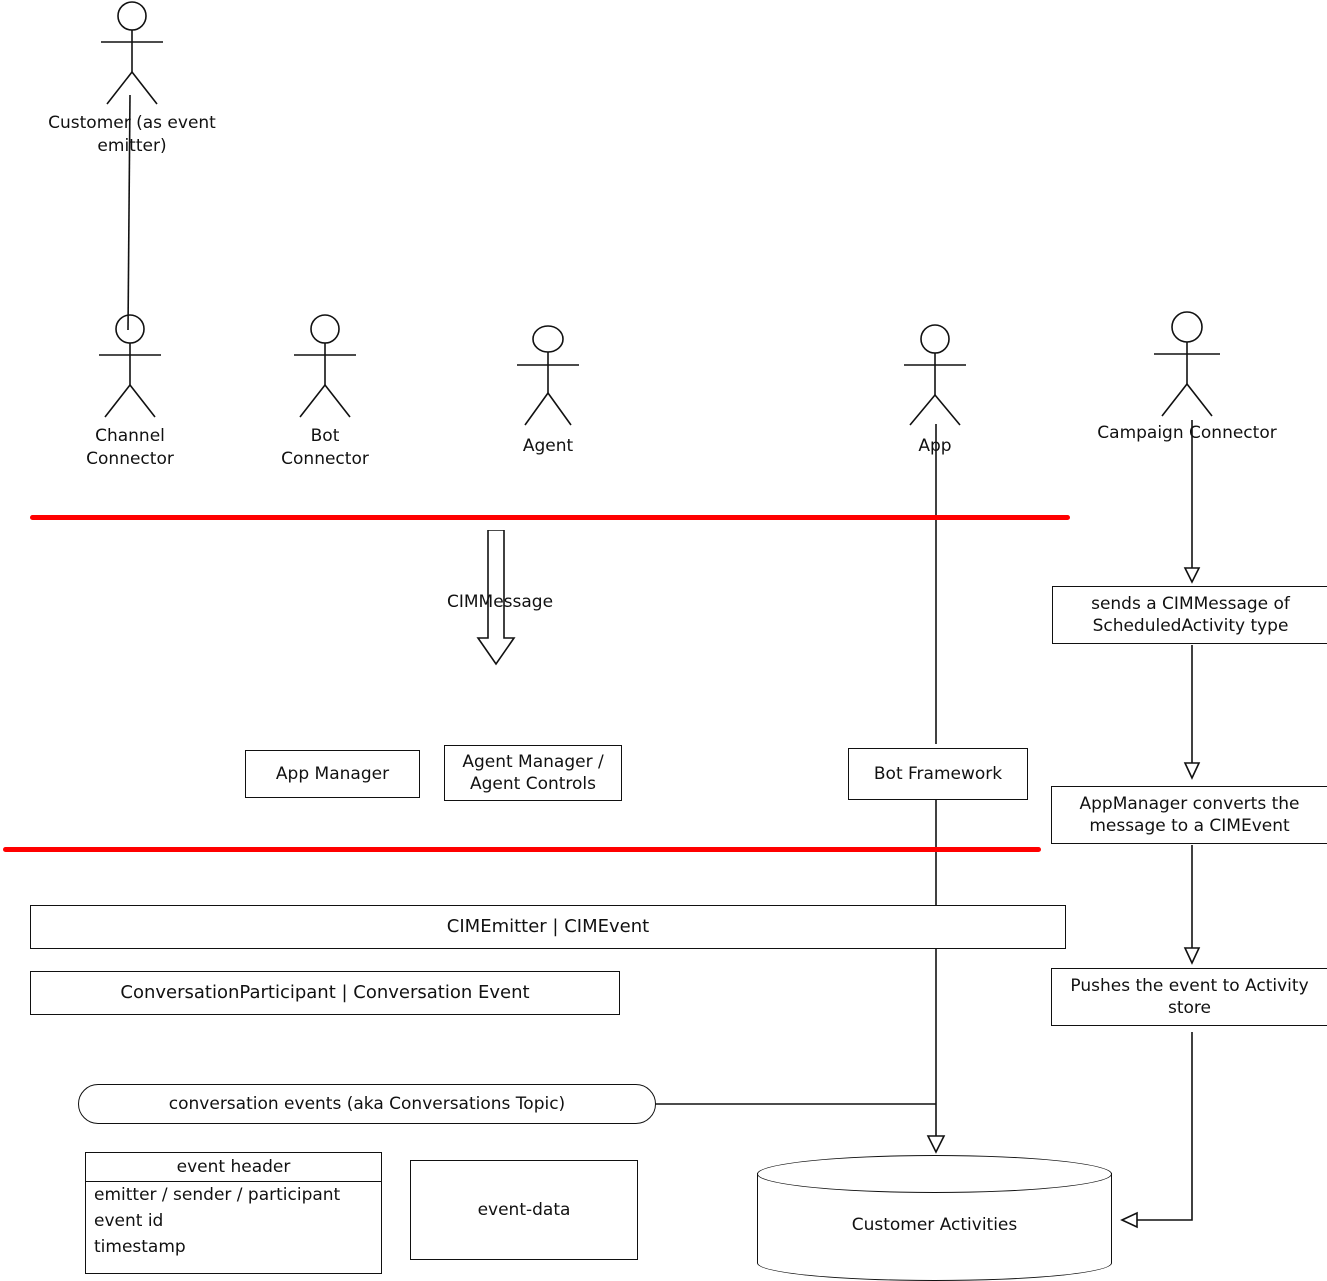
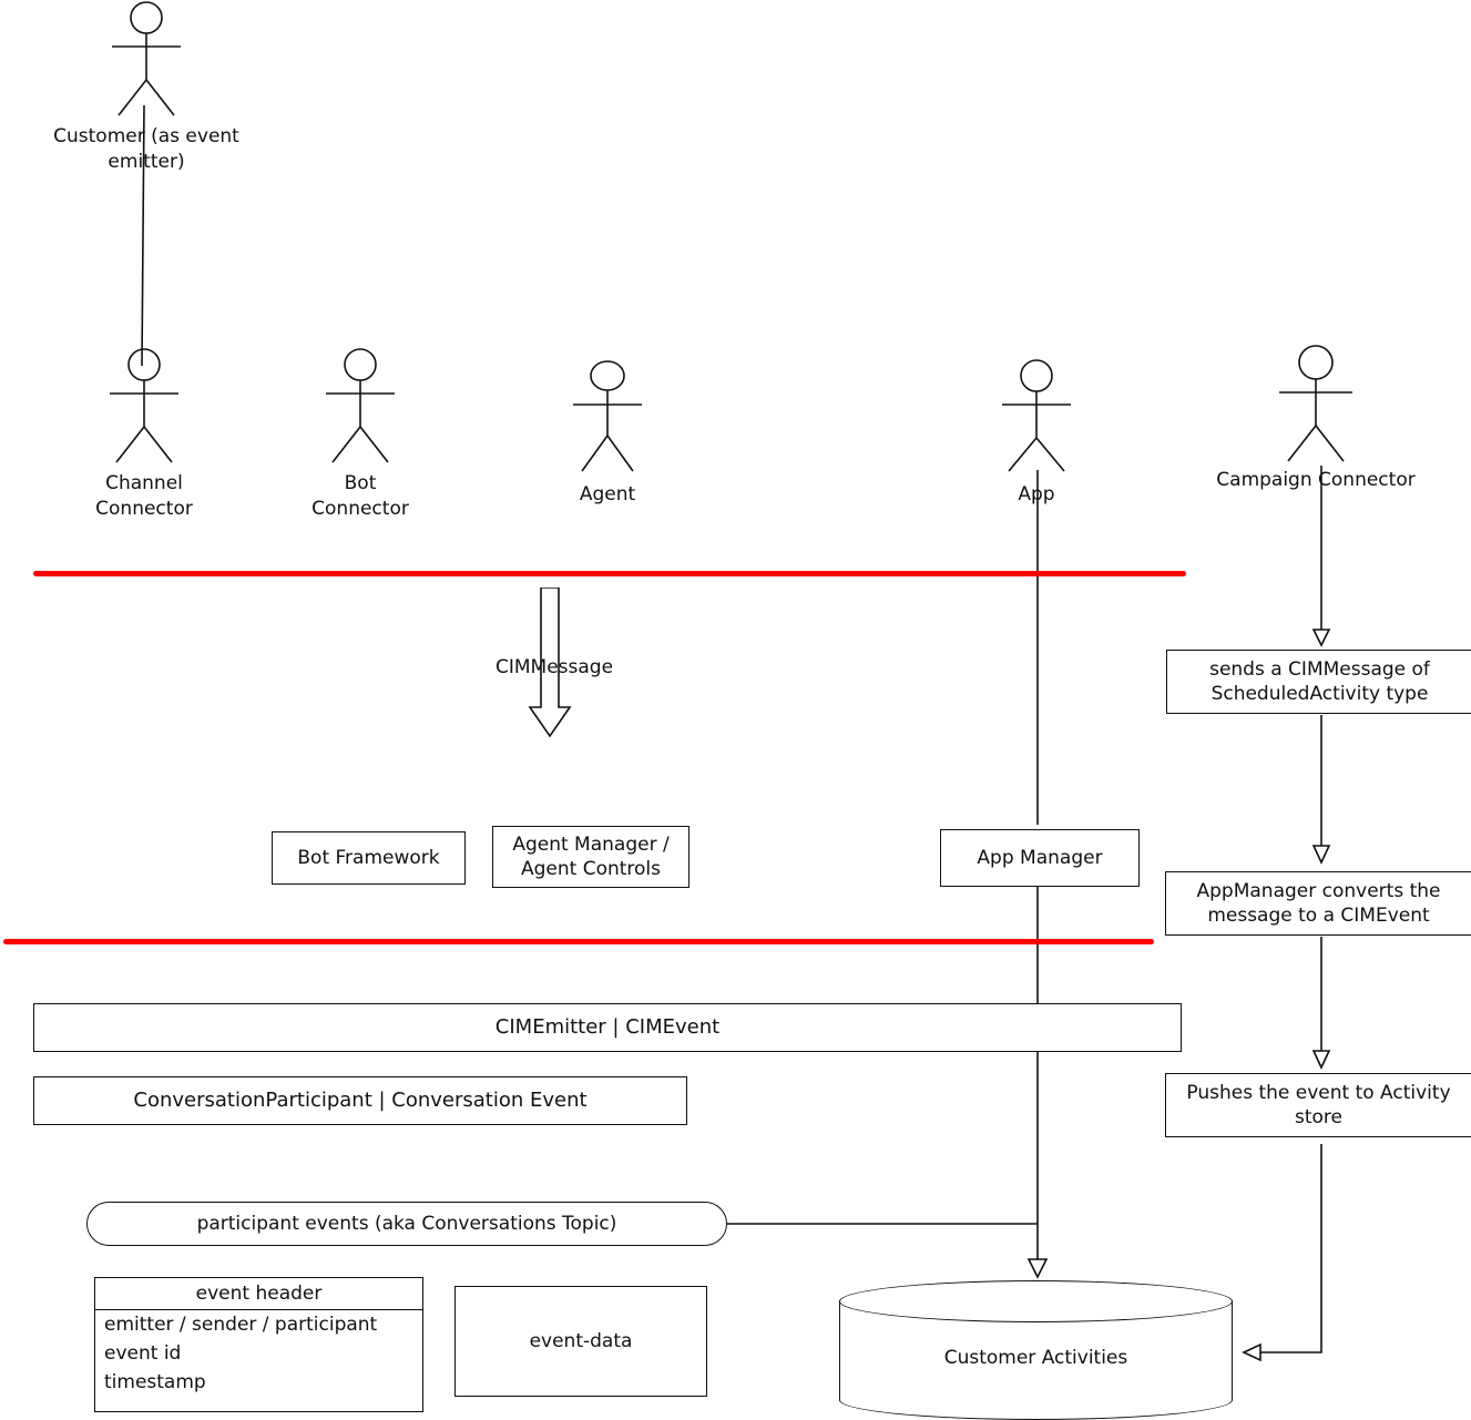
  Customer (as event emitter)
  Channel
  Connector
  Bot
  Connector
  Agent
  Campaign Connector
  CIMMessage
- App Manager
+ Bot Framework
  Agent Manager /
  Agent Controls
- Bot Framework
+ App Manager
  sends a CIMMessage of
  ScheduledActivity type
  AppManager converts the
  message to a CIMEvent
  Pushes the event to Activity
  store
  CIMEmitter | CIMEvent
  ConversationParticipant | Conversation Event
- conversation events (aka Conversations Topic)
+ participant events (aka Conversations Topic)
  event header
  emitter / sender / participant
  event id
  timestamp
  event-data
  Customer Activities
